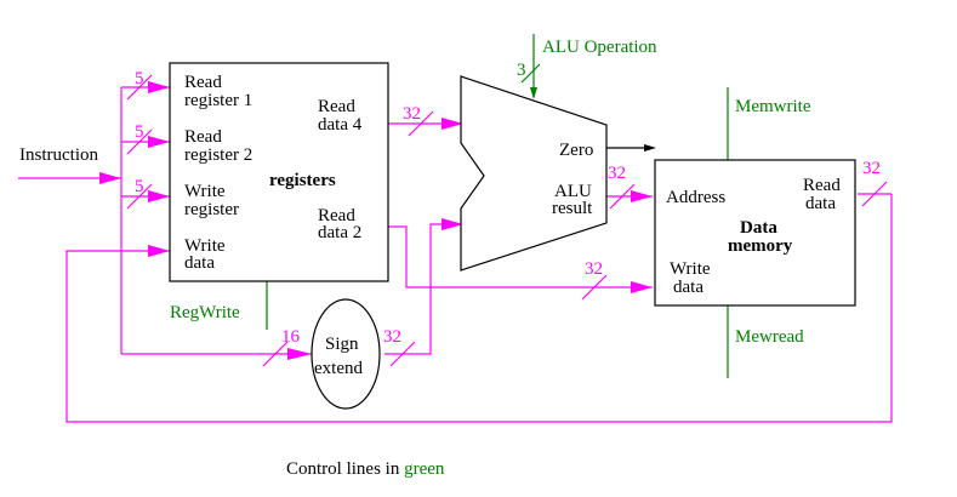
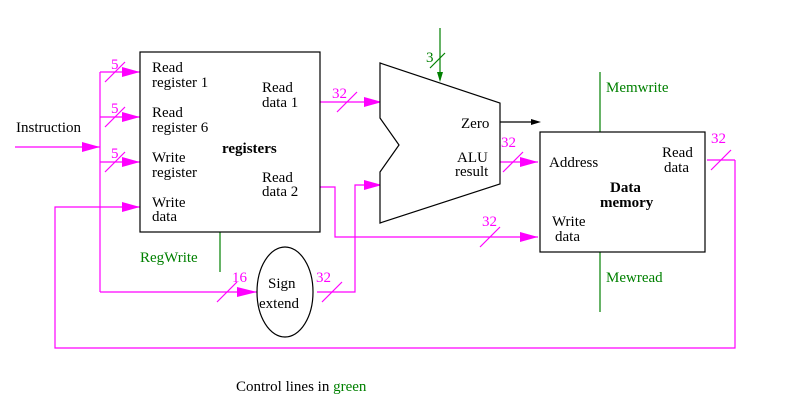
  Instruction
  Read
  register 1
  Read
- register 2
+ register 6
  Write
  register
  Write
  data
  Read
- data 4
+ data 1
  Read
  data 2
  registers
  Zero
  ALU
  result
  Address
  Read
  data
  Write
  data
  Data
  memory
  Sign
  extend
- ALU Operation
  RegWrite
  Memwrite
  Mewread
  5
  5
  5
  32
  3
  32
  32
  32
  16
  32
  Control lines in green
